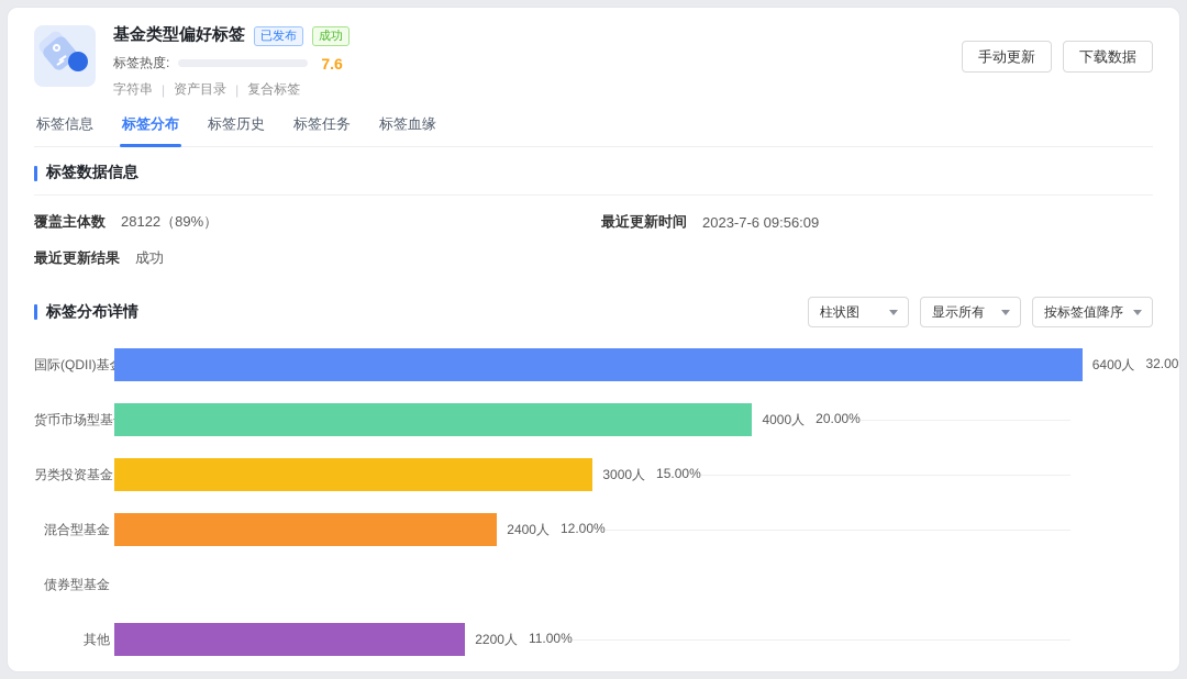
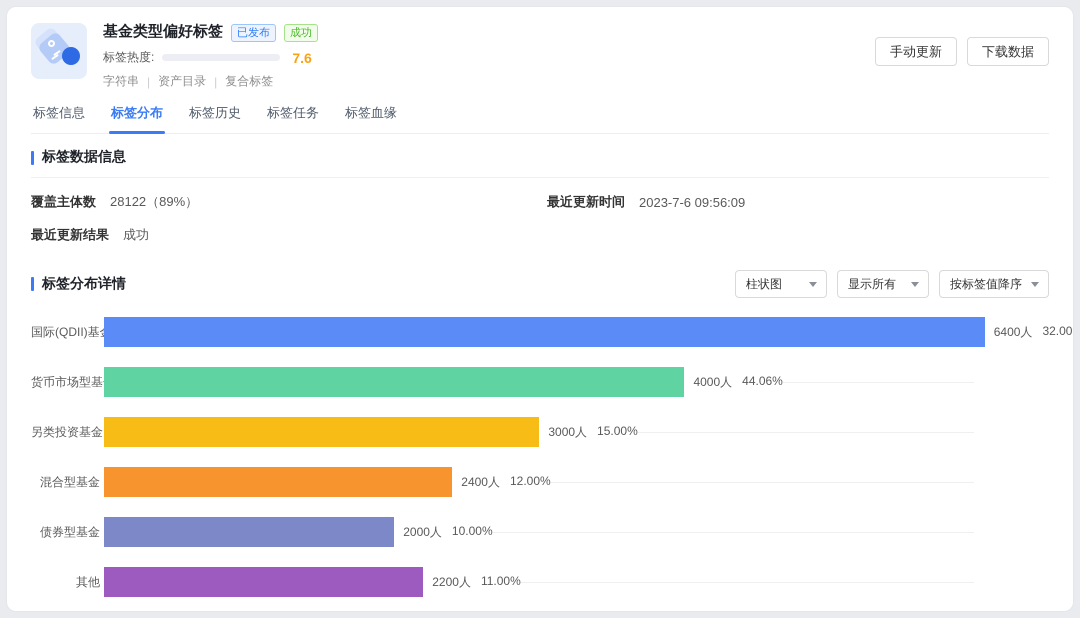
  基金类型偏好标签
  已发布
  成功
  标签热度:
  7.6
  字符串
  |
  资产目录
  |
  复合标签
  手动更新
  下载数据
  标签信息
  标签分布
  标签历史
  标签任务
  标签血缘
  标签数据信息
  覆盖主体数
  28122（89%）
  最近更新时间
  2023-7-6 09:56:09
  最近更新结果
  成功
  标签分布详情
  柱状图
  显示所有
  按标签值降序
  国际(QDII)基
  6400人
  32.00
  货币市场型基
  4000人
- 20.00%
+ 44.06%
  另类投资基金
  3000人
  15.00%
  混合型基金
  2400人
  12.00%
  债券型基金
+ 2000人
+ 10.00%
  其他
  2200人
  11.00%
